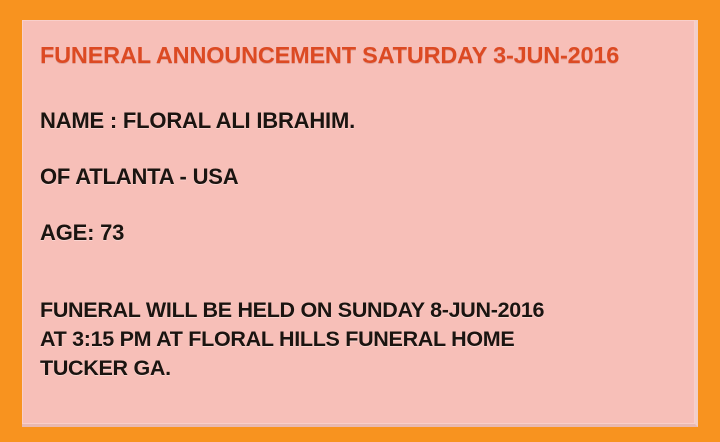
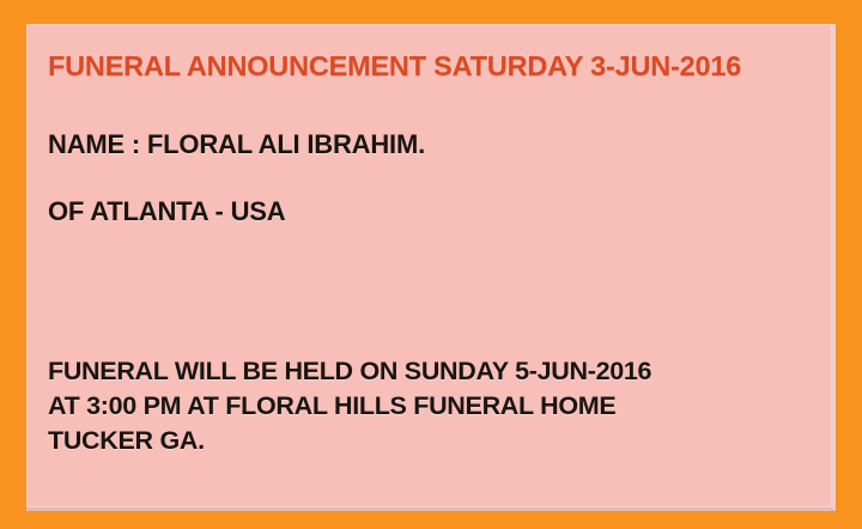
  FUNERAL ANNOUNCEMENT SATURDAY 3-JUN-2016
  NAME : FLORAL ALI IBRAHIM.
  OF ATLANTA - USA
- AGE: 73
- FUNERAL WILL BE HELD ON SUNDAY 8-JUN-2016
+ FUNERAL WILL BE HELD ON SUNDAY 5-JUN-2016
- AT 3:15 PM AT FLORAL HILLS FUNERAL HOME
+ AT 3:00 PM AT FLORAL HILLS FUNERAL HOME
  TUCKER GA.
